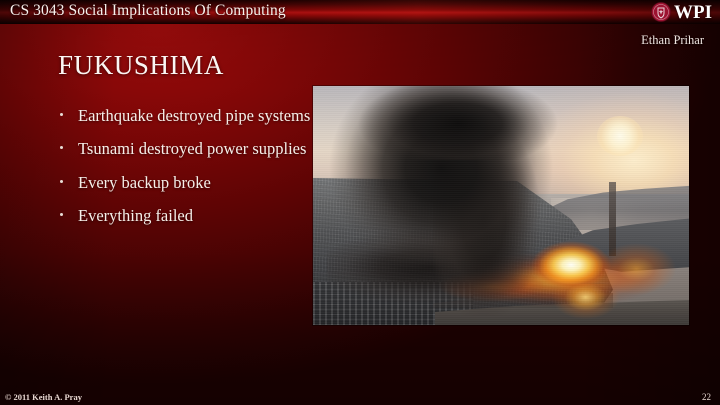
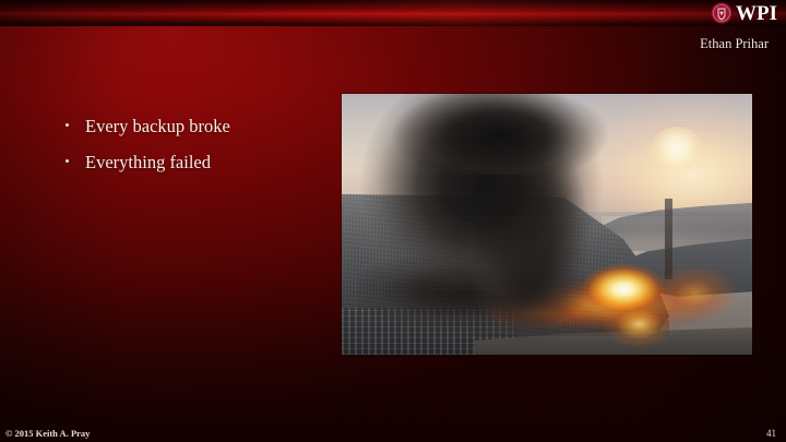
- CS 3043 Social Implications Of Computing
  WPI
  Ethan Prihar
- FUKUSHIMA
- Earthquake destroyed pipe systems
- Tsunami destroyed power supplies
  Every backup broke
  Everything failed
- © 2011 Keith A. Pray
+ © 2015 Keith A. Pray
- 22
+ 41
